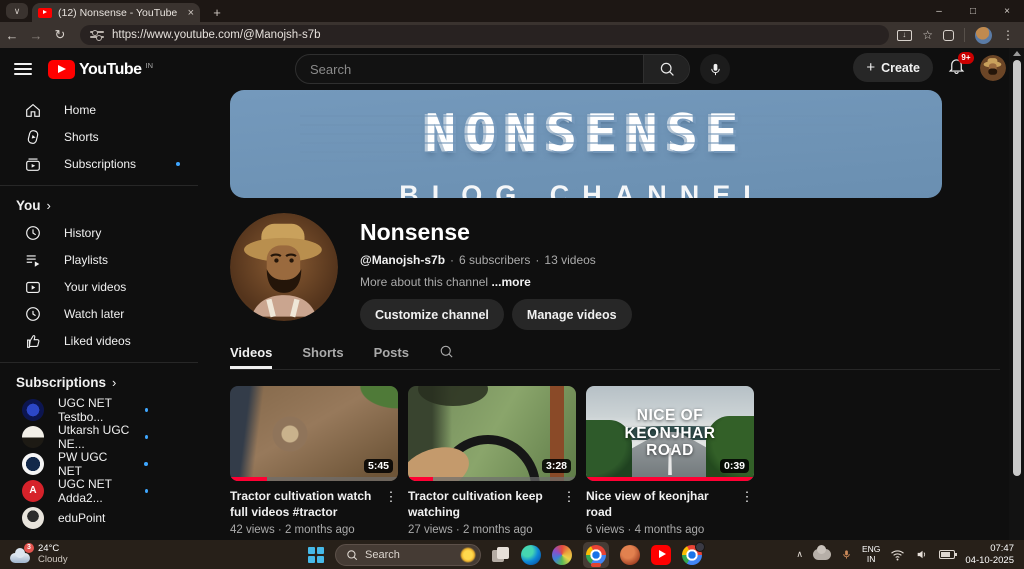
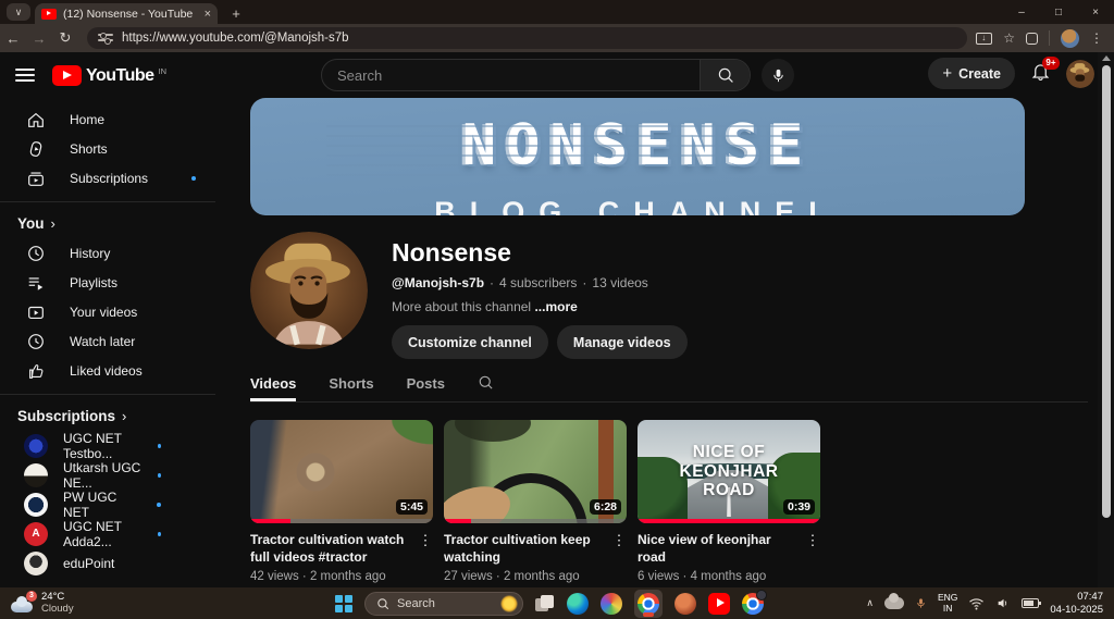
  ∨
  (12) Nonsense - YouTube
  ×
  +
  –
  □
  ×
  ←
  →
  ↻
  https://www.youtube.com/@Manojsh-s7b
  ☆
  ⋮
  YouTube
  IN
  Search
  +
  Create
  9+
  Home
  Shorts
  Subscriptions
  You
  ›
  History
  Playlists
  Your videos
  Watch later
  Liked videos
  Subscriptions
  ›
  UGC NET Testbo...
  Utkarsh UGC NE...
  PW UGC NET
  A
  UGC NET Adda2...
  eduPoint
  BLOG CHANNEL
  Nonsense
  @Manojsh-s7b
  ·
- 6 subscribers
+ 4 subscribers
  ·
  13 videos
  More about this channel ...more
  Customize channel
  Manage videos
  Videos
  Shorts
  Posts
  5:45
  Tractor cultivation watch full videos #tractor
  ⋮
  42 views · 2 months ago
- 3:28
+ 6:28
  Tractor cultivation keep watching
  ⋮
  27 views · 2 months ago
  NICE OF
  KEONJHAR
  ROAD
  0:39
  Nice view of keonjhar road
  ⋮
  6 views · 4 months ago
  24°C
  Cloudy
  Search
  ∧
  ENG
  IN
  07:47
  04-10-2025
